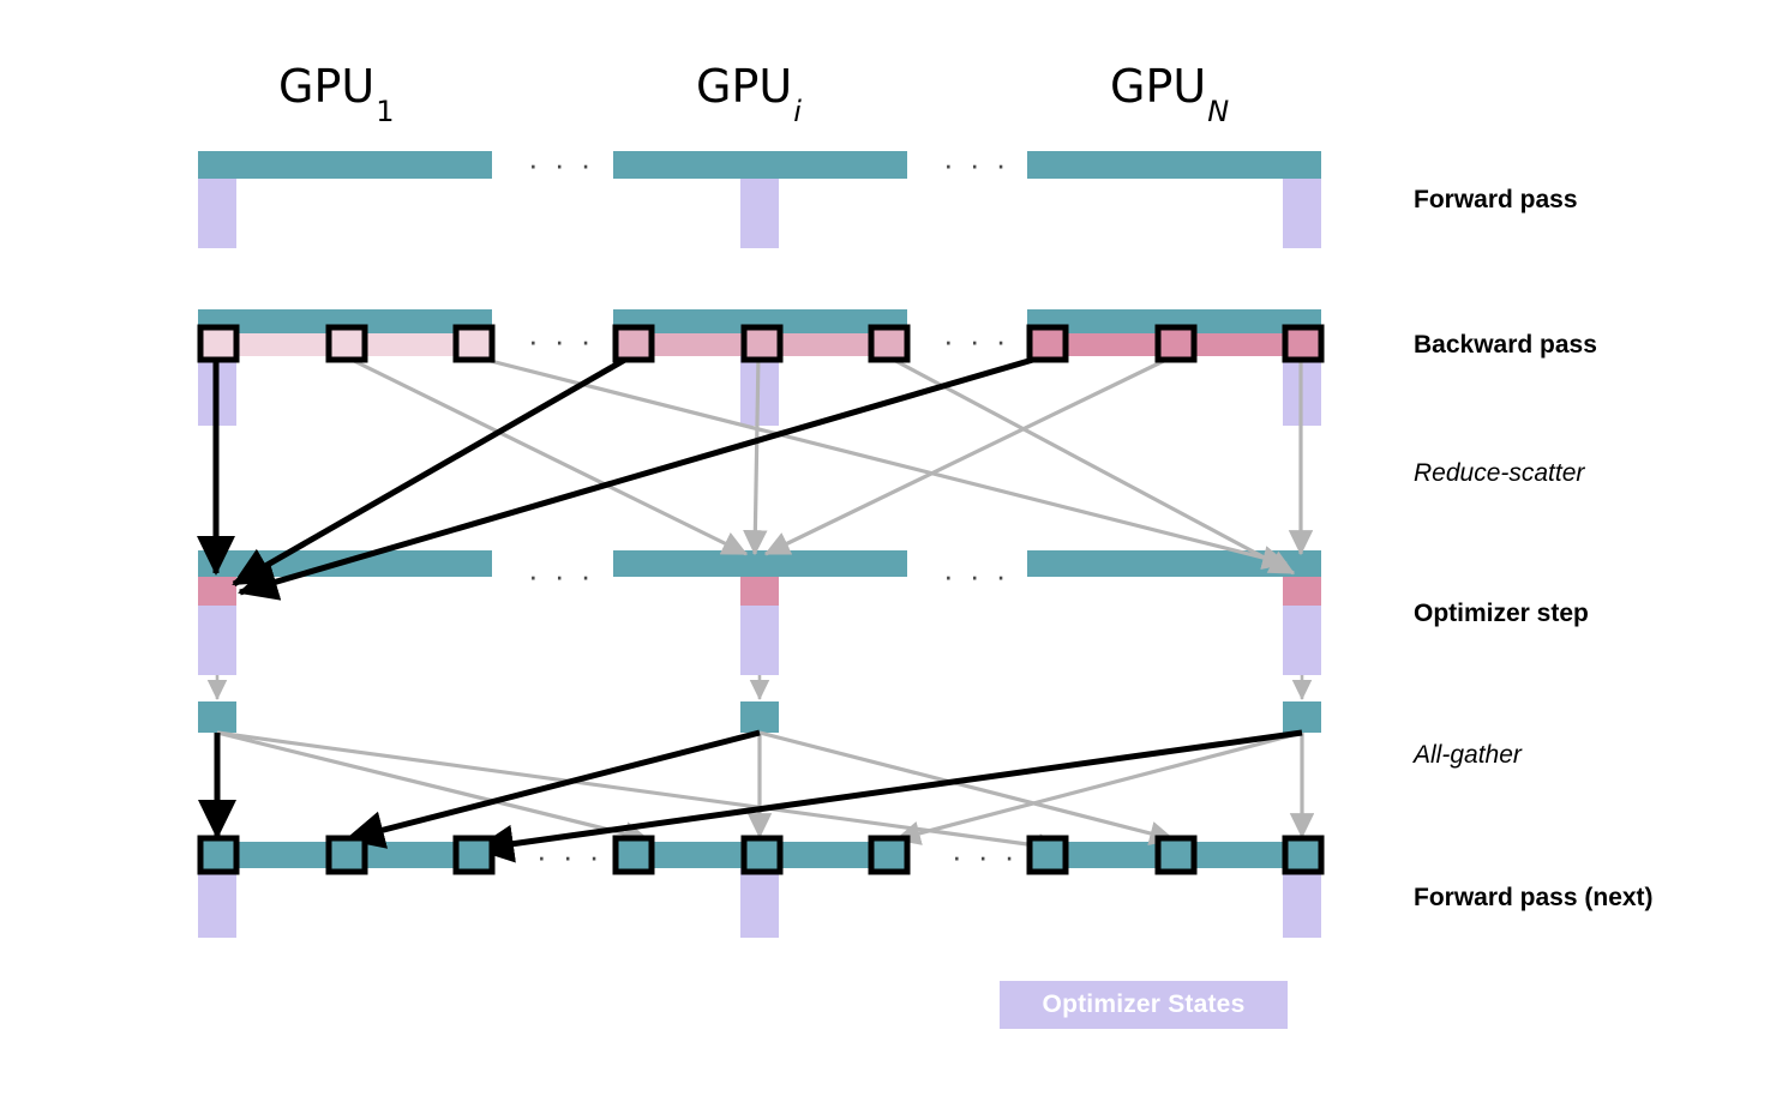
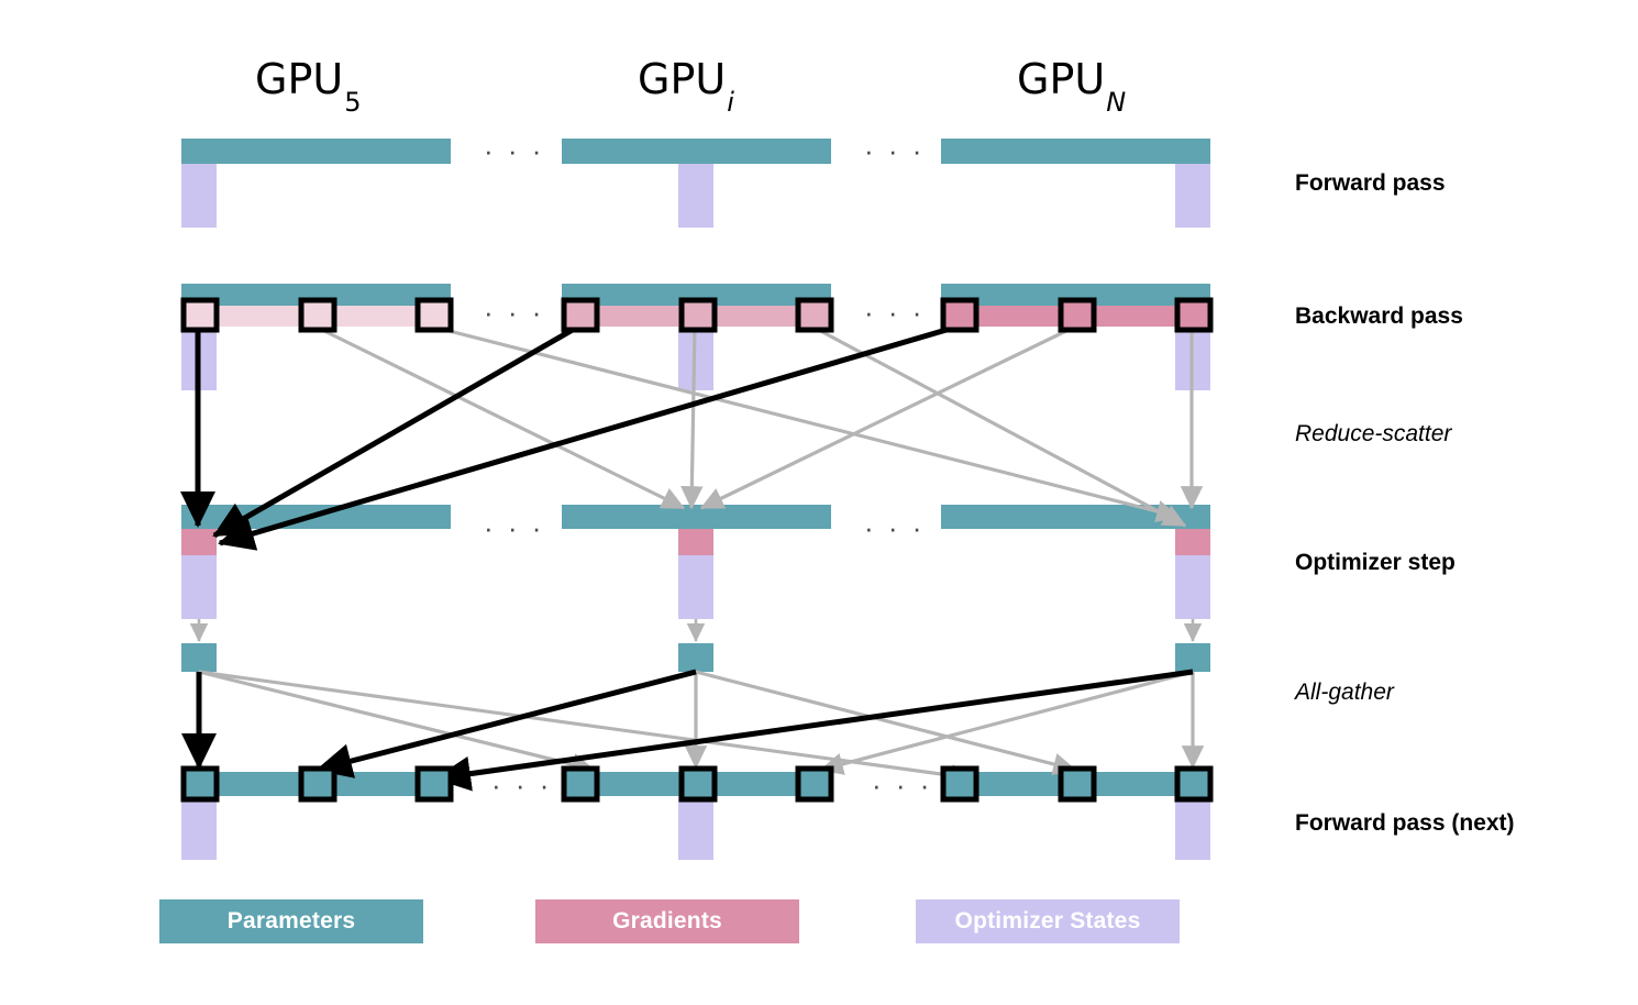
- GPU1
+ GPU5
  GPUi
  GPUN
  · · ·
  · · ·
  · · ·
  · · ·
  · · ·
  · · ·
  · · ·
  · · ·
  Forward pass
  Backward pass
  Reduce-scatter
  Optimizer step
  All-gather
  Forward pass (next)
+ Parameters
+ Gradients
  Optimizer States
